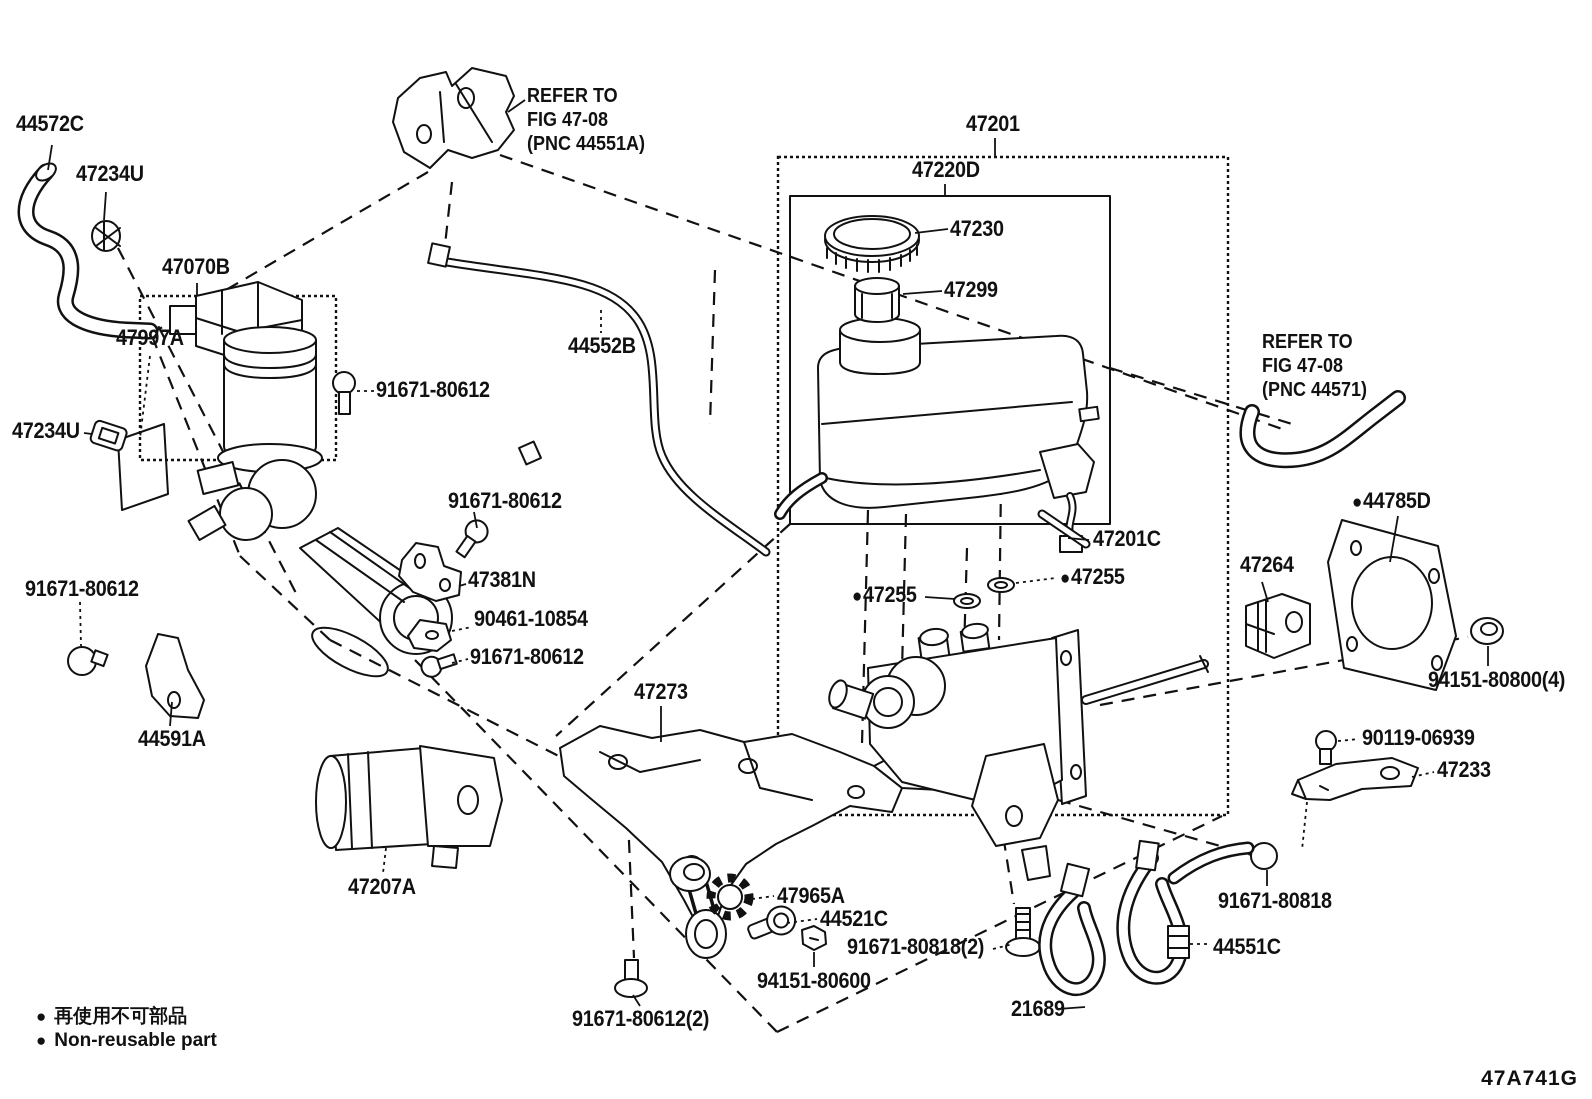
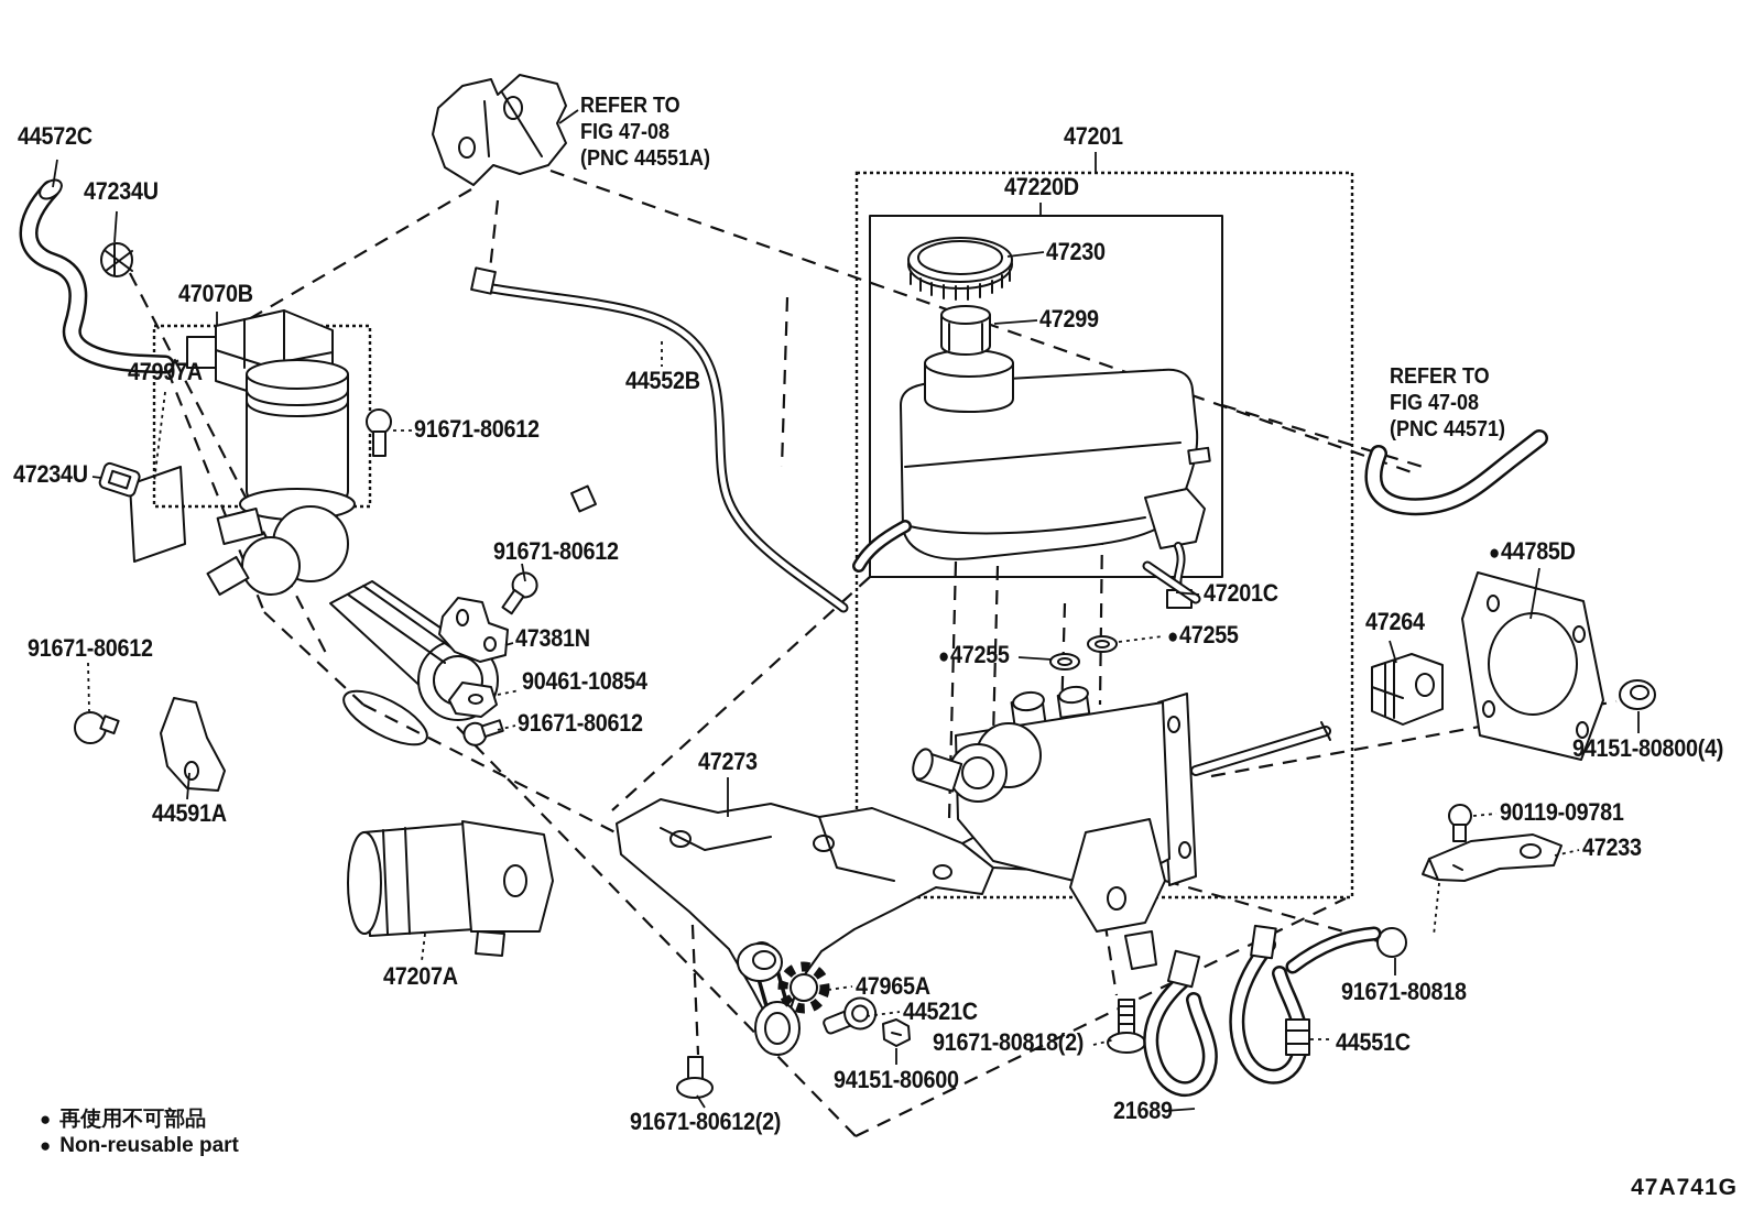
  REFER TO
  FIG 47-08
  (PNC 44551A)
  REFER TO
  FIG 47-08
  (PNC 44571)
  ● 再使用不可部品
  ● Non-reusable part
  47A741G
  44572C
  47234U
  47070B
  47997A
  47201
  47220D
  47230
  47299
  44552B
  91671-80612
  47234U
  91671-80612
  47381N
  90461-10854
  91671-80612
  91671-80612
  44591A
  47273
  47201C
  ●47255
  ●47255
  ●44785D
  47264
  94151-80800(4)
- 90119-06939
+ 90119-09781
  47233
  47207A
  47965A
  44521C
  91671-80818(2)
  94151-80600
  91671-80818
  44551C
  21689
  91671-80612(2)
